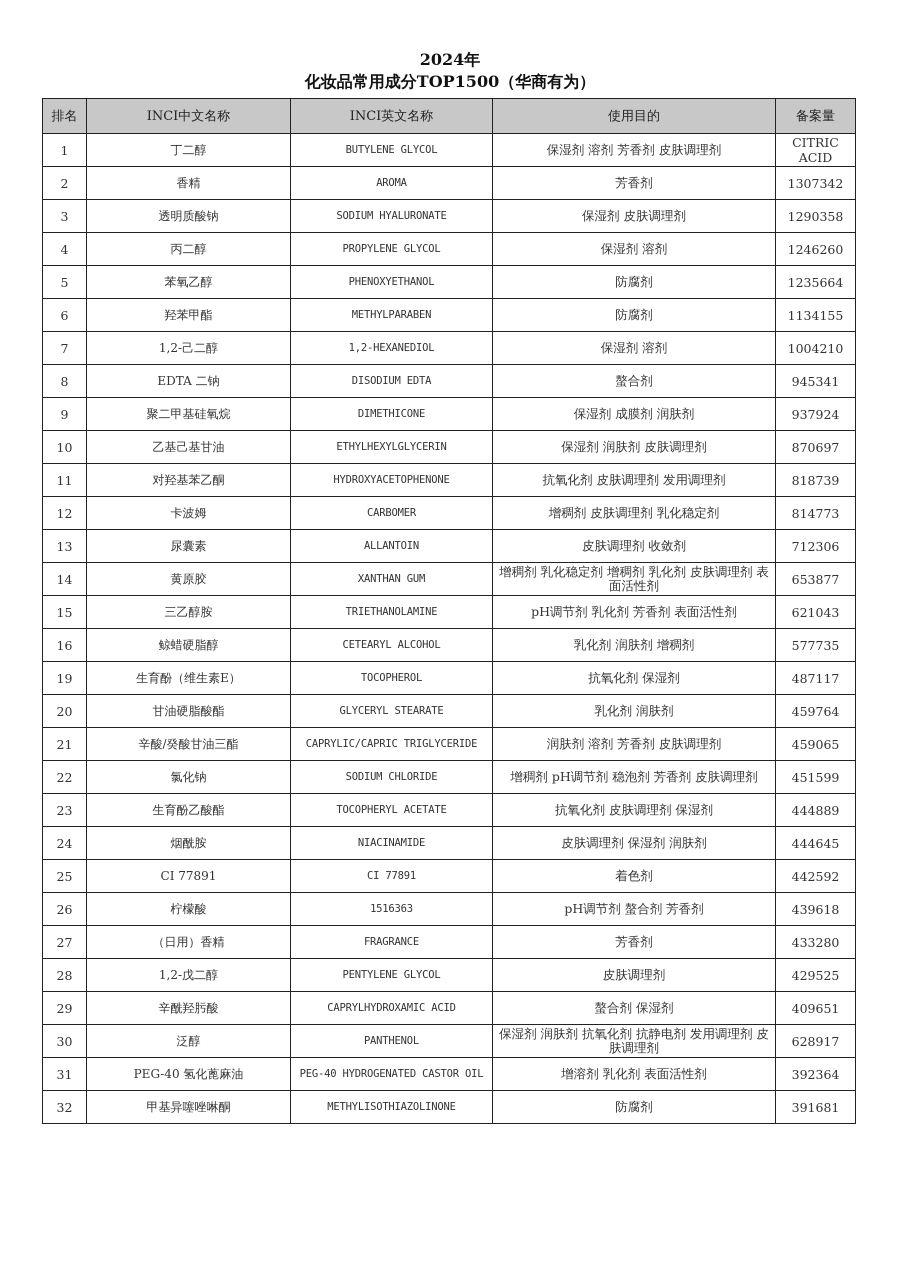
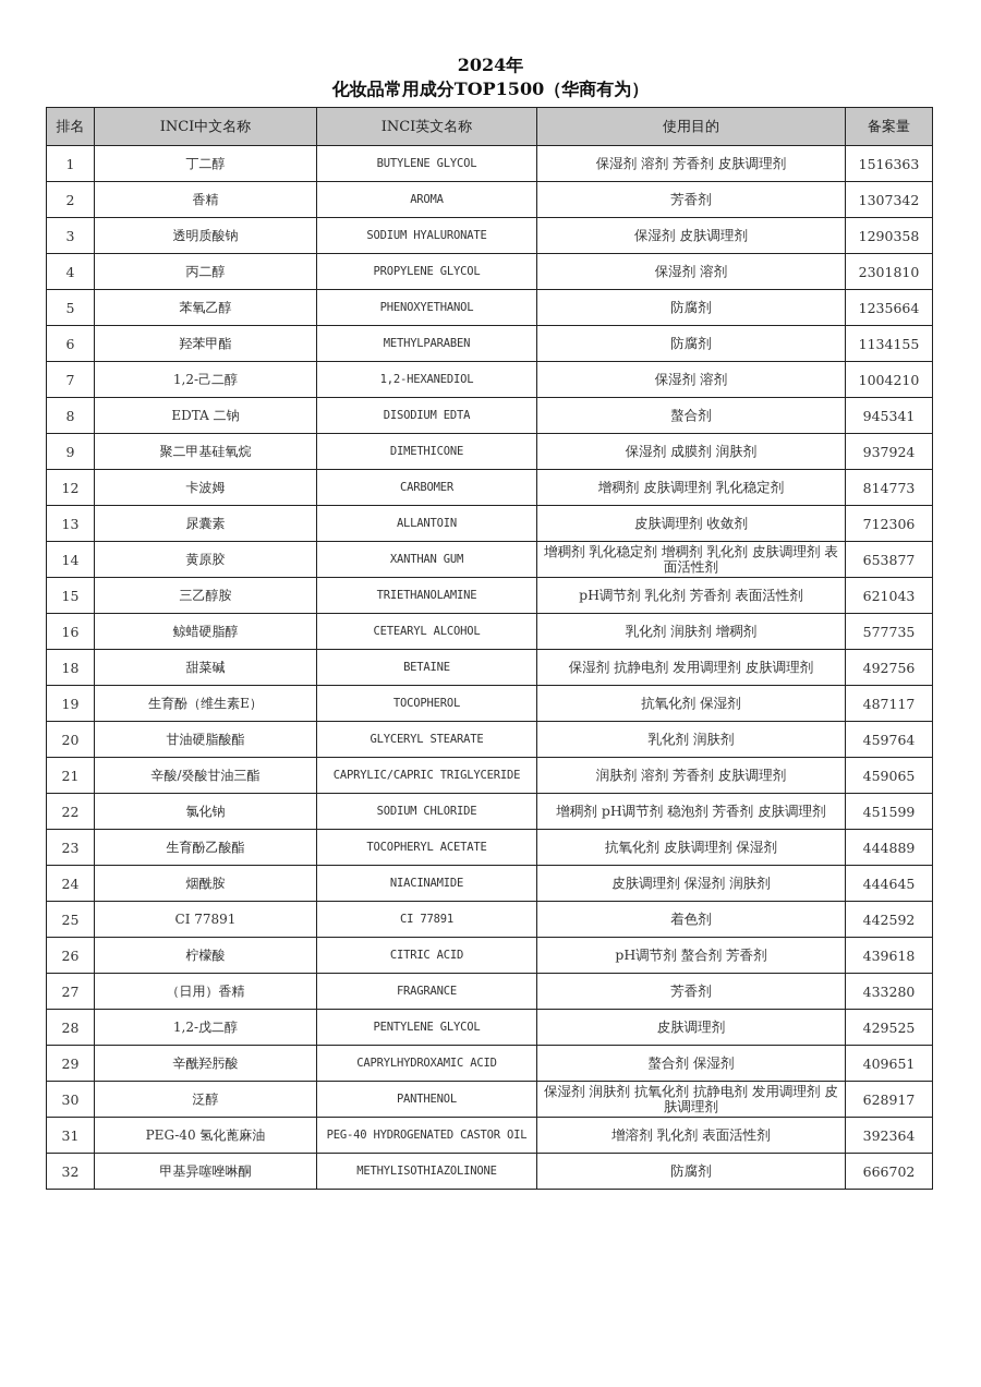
  2024年
  化妆品常用成分TOP1500（华商有为）
  排名	INCI中文名称	INCI英文名称	使用目的	备案量
- 1	丁二醇	BUTYLENE GLYCOL	保湿剂 溶剂 芳香剂 皮肤调理剂	CITRIC ACID
+ 1	丁二醇	BUTYLENE GLYCOL	保湿剂 溶剂 芳香剂 皮肤调理剂	1516363
  2	香精	AROMA	芳香剂	1307342
  3	透明质酸钠	SODIUM HYALURONATE	保湿剂 皮肤调理剂	1290358
- 4	丙二醇	PROPYLENE GLYCOL	保湿剂 溶剂	1246260
+ 4	丙二醇	PROPYLENE GLYCOL	保湿剂 溶剂	2301810
  5	苯氧乙醇	PHENOXYETHANOL	防腐剂	1235664
  6	羟苯甲酯	METHYLPARABEN	防腐剂	1134155
  7	1,2-己二醇	1,2-HEXANEDIOL	保湿剂 溶剂	1004210
  8	EDTA 二钠	DISODIUM EDTA	螯合剂	945341
  9	聚二甲基硅氧烷	DIMETHICONE	保湿剂 成膜剂 润肤剂	937924
- 10	乙基己基甘油	ETHYLHEXYLGLYCERIN	保湿剂 润肤剂 皮肤调理剂	870697
- 11	对羟基苯乙酮	HYDROXYACETOPHENONE	抗氧化剂 皮肤调理剂 发用调理剂	818739
  12	卡波姆	CARBOMER	增稠剂 皮肤调理剂 乳化稳定剂	814773
  13	尿囊素	ALLANTOIN	皮肤调理剂 收敛剂	712306
  14	黄原胶	XANTHAN GUM	增稠剂 乳化稳定剂 增稠剂 乳化剂 皮肤调理剂 表面活性剂	653877
  15	三乙醇胺	TRIETHANOLAMINE	pH调节剂 乳化剂 芳香剂 表面活性剂	621043
  16	鲸蜡硬脂醇	CETEARYL ALCOHOL	乳化剂 润肤剂 增稠剂	577735
+ 18	甜菜碱	BETAINE	保湿剂 抗静电剂 发用调理剂 皮肤调理剂	492756
  19	生育酚（维生素E）	TOCOPHEROL	抗氧化剂 保湿剂	487117
  20	甘油硬脂酸酯	GLYCERYL STEARATE	乳化剂 润肤剂	459764
  21	辛酸/癸酸甘油三酯	CAPRYLIC/CAPRIC TRIGLYCERIDE	润肤剂 溶剂 芳香剂 皮肤调理剂	459065
  22	氯化钠	SODIUM CHLORIDE	增稠剂 pH调节剂 稳泡剂 芳香剂 皮肤调理剂	451599
  23	生育酚乙酸酯	TOCOPHERYL ACETATE	抗氧化剂 皮肤调理剂 保湿剂	444889
  24	烟酰胺	NIACINAMIDE	皮肤调理剂 保湿剂 润肤剂	444645
  25	CI 77891	CI 77891	着色剂	442592
- 26	柠檬酸	1516363	pH调节剂 螯合剂 芳香剂	439618
+ 26	柠檬酸	CITRIC ACID	pH调节剂 螯合剂 芳香剂	439618
  27	（日用）香精	FRAGRANCE	芳香剂	433280
  28	1,2-戊二醇	PENTYLENE GLYCOL	皮肤调理剂	429525
  29	辛酰羟肟酸	CAPRYLHYDROXAMIC ACID	螯合剂 保湿剂	409651
  30	泛醇	PANTHENOL	保湿剂 润肤剂 抗氧化剂 抗静电剂 发用调理剂 皮肤调理剂	628917
  31	PEG-40 氢化蓖麻油	PEG-40 HYDROGENATED CASTOR OIL	增溶剂 乳化剂 表面活性剂	392364
- 32	甲基异噻唑啉酮	METHYLISOTHIAZOLINONE	防腐剂	391681
+ 32	甲基异噻唑啉酮	METHYLISOTHIAZOLINONE	防腐剂	666702
